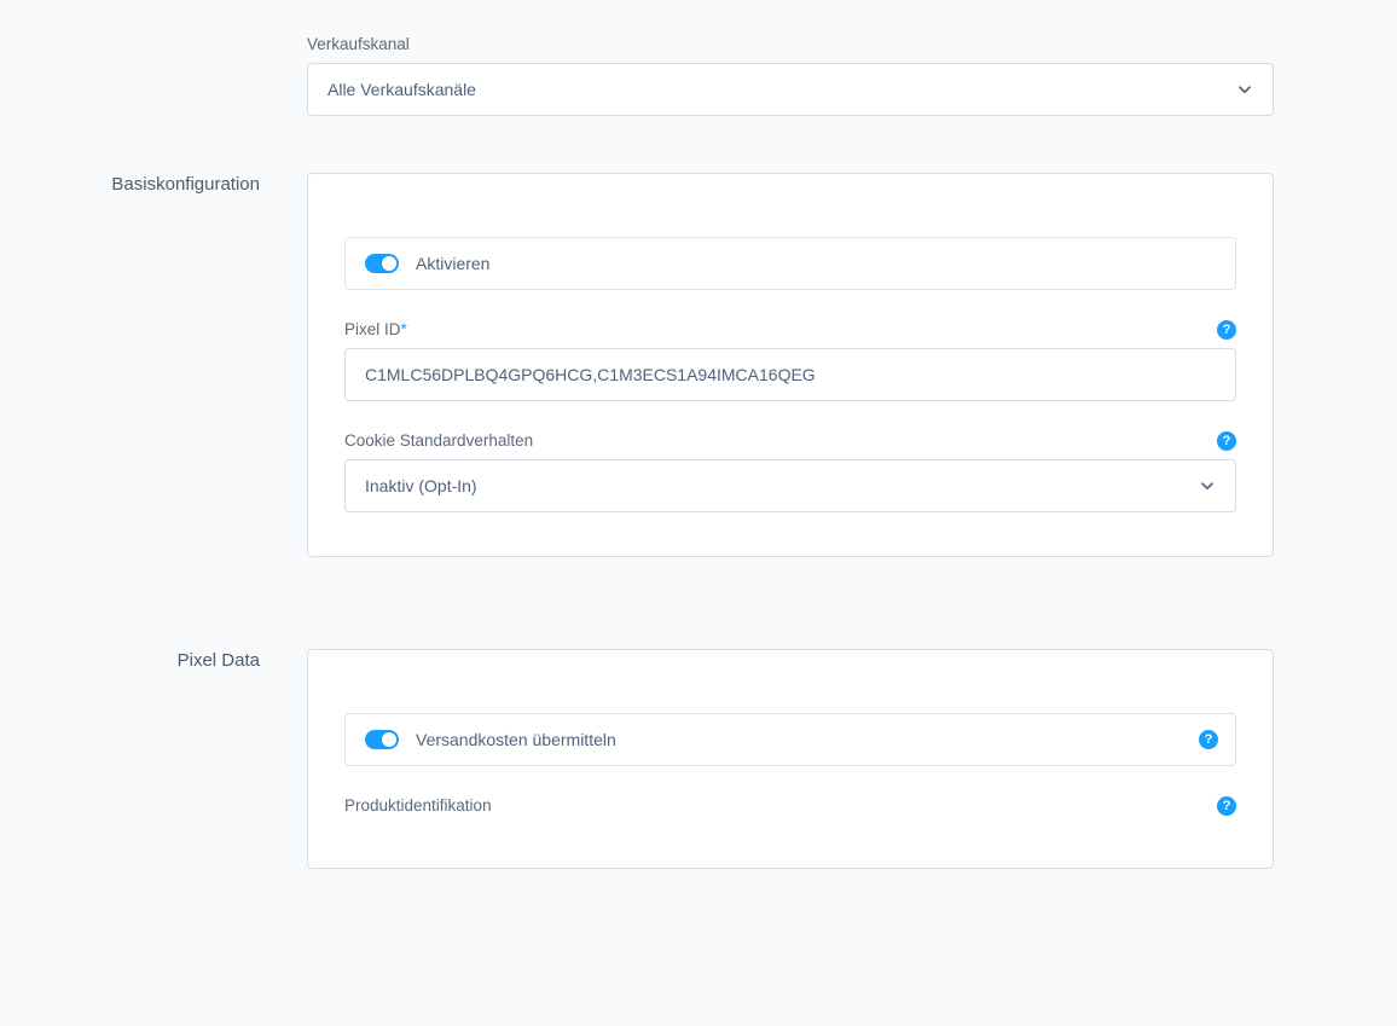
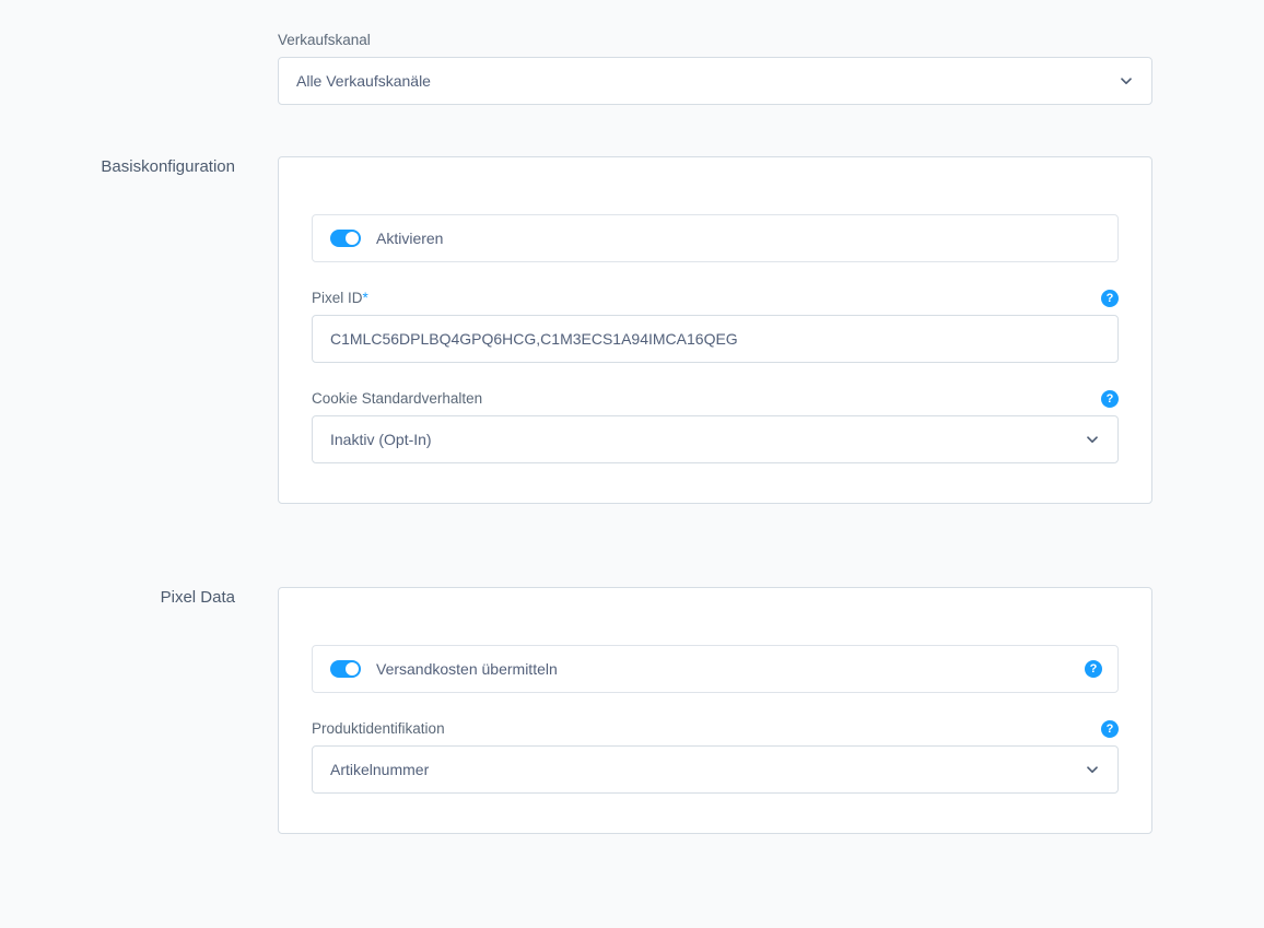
  Verkaufskanal
  Alle Verkaufskanäle
  Basiskonfiguration
  Aktivieren
  Pixel ID*
  ?
  C1MLC56DPLBQ4GPQ6HCG,C1M3ECS1A94IMCA16QEG
  Cookie Standardverhalten
  ?
  Inaktiv (Opt-In)
  Pixel Data
  Versandkosten übermitteln
  ?
  Produktidentifikation
  ?
+ Artikelnummer
